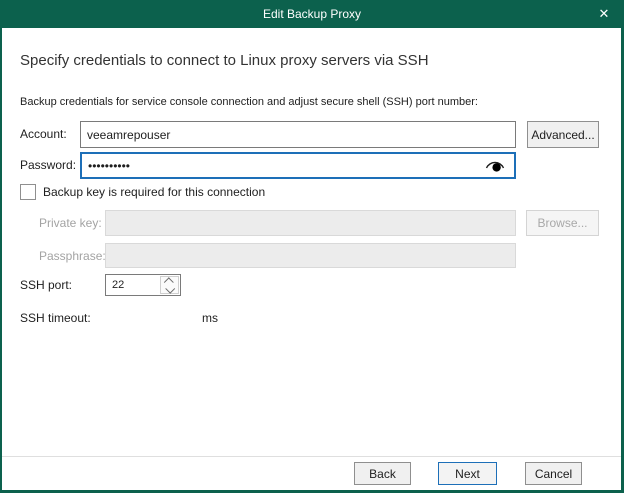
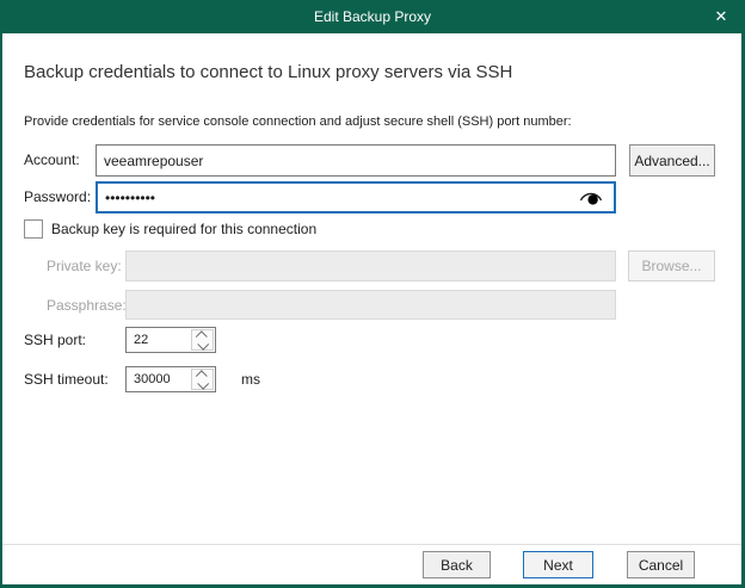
  Edit Backup Proxy
  ✕
- Specify credentials to connect to Linux proxy servers via SSH
+ Backup credentials to connect to Linux proxy servers via SSH
- Backup credentials for service console connection and adjust secure shell (SSH) port number:
+ Provide credentials for service console connection and adjust secure shell (SSH) port number:
  Account:
  veeamrepouser
  Advanced...
  Password:
  ••••••••••
  Backup key is required for this connection
  Private key:
  Browse...
  Passphrase
  SSH port:
  22
  SSH timeout:
+ 30000
  ms
  Back
  Next
  Cancel
